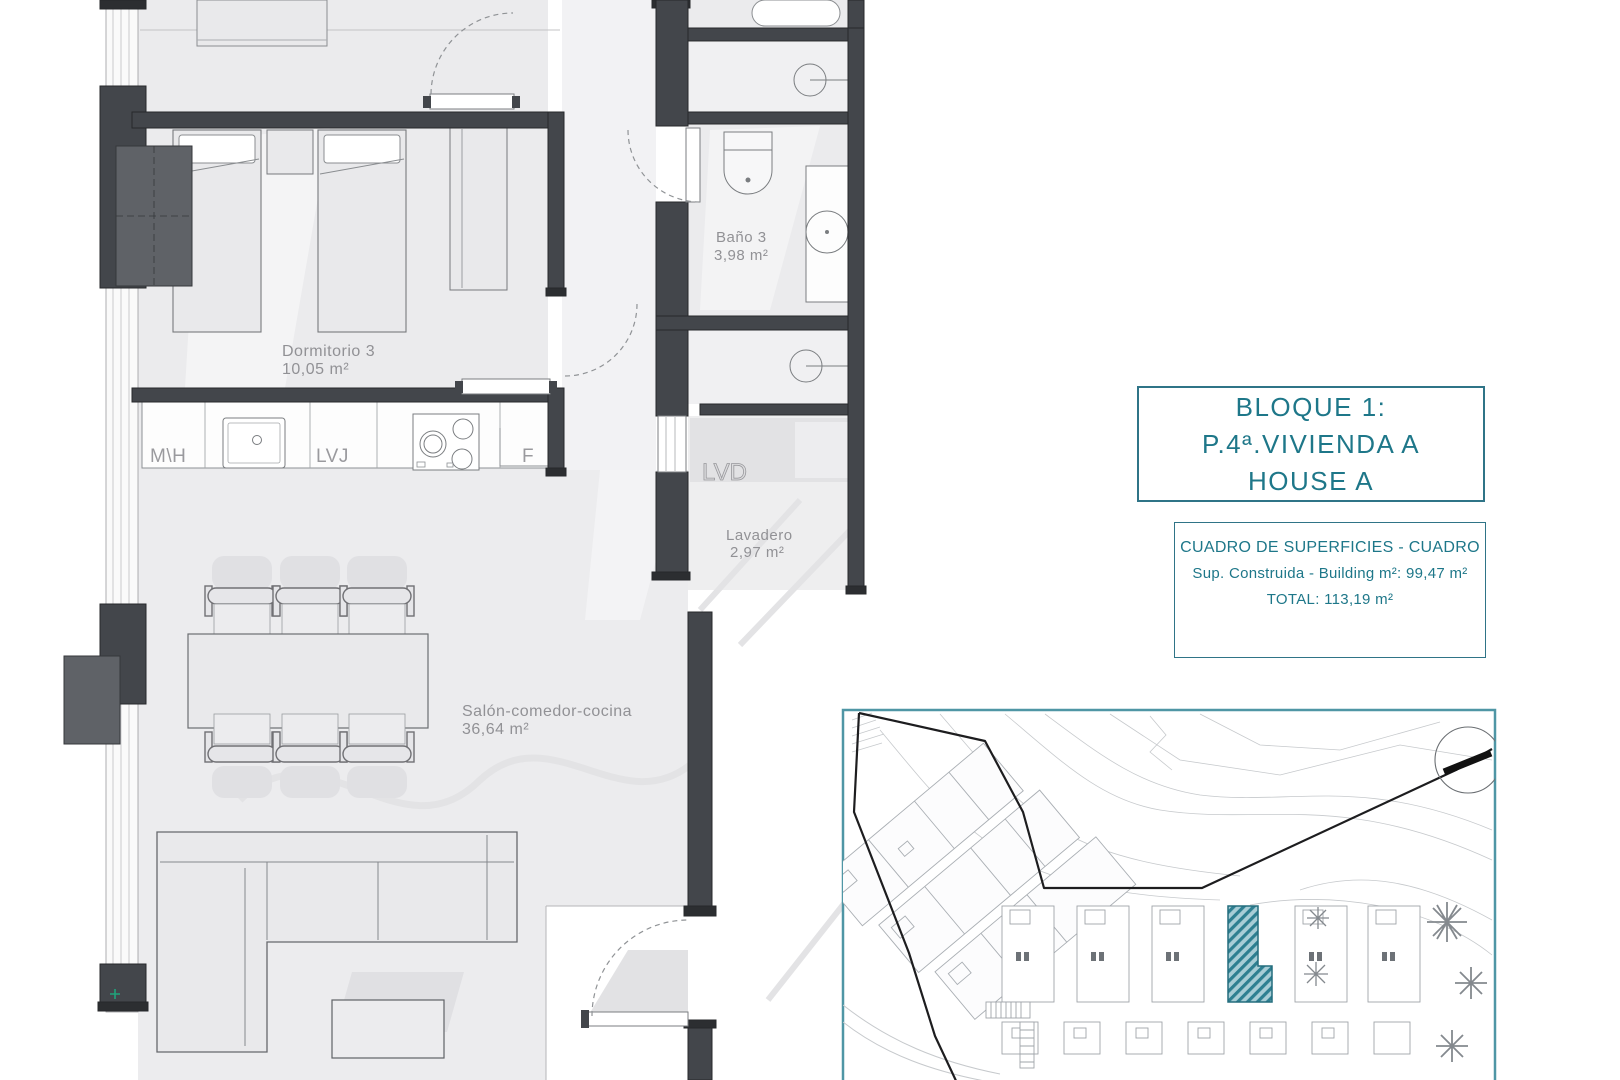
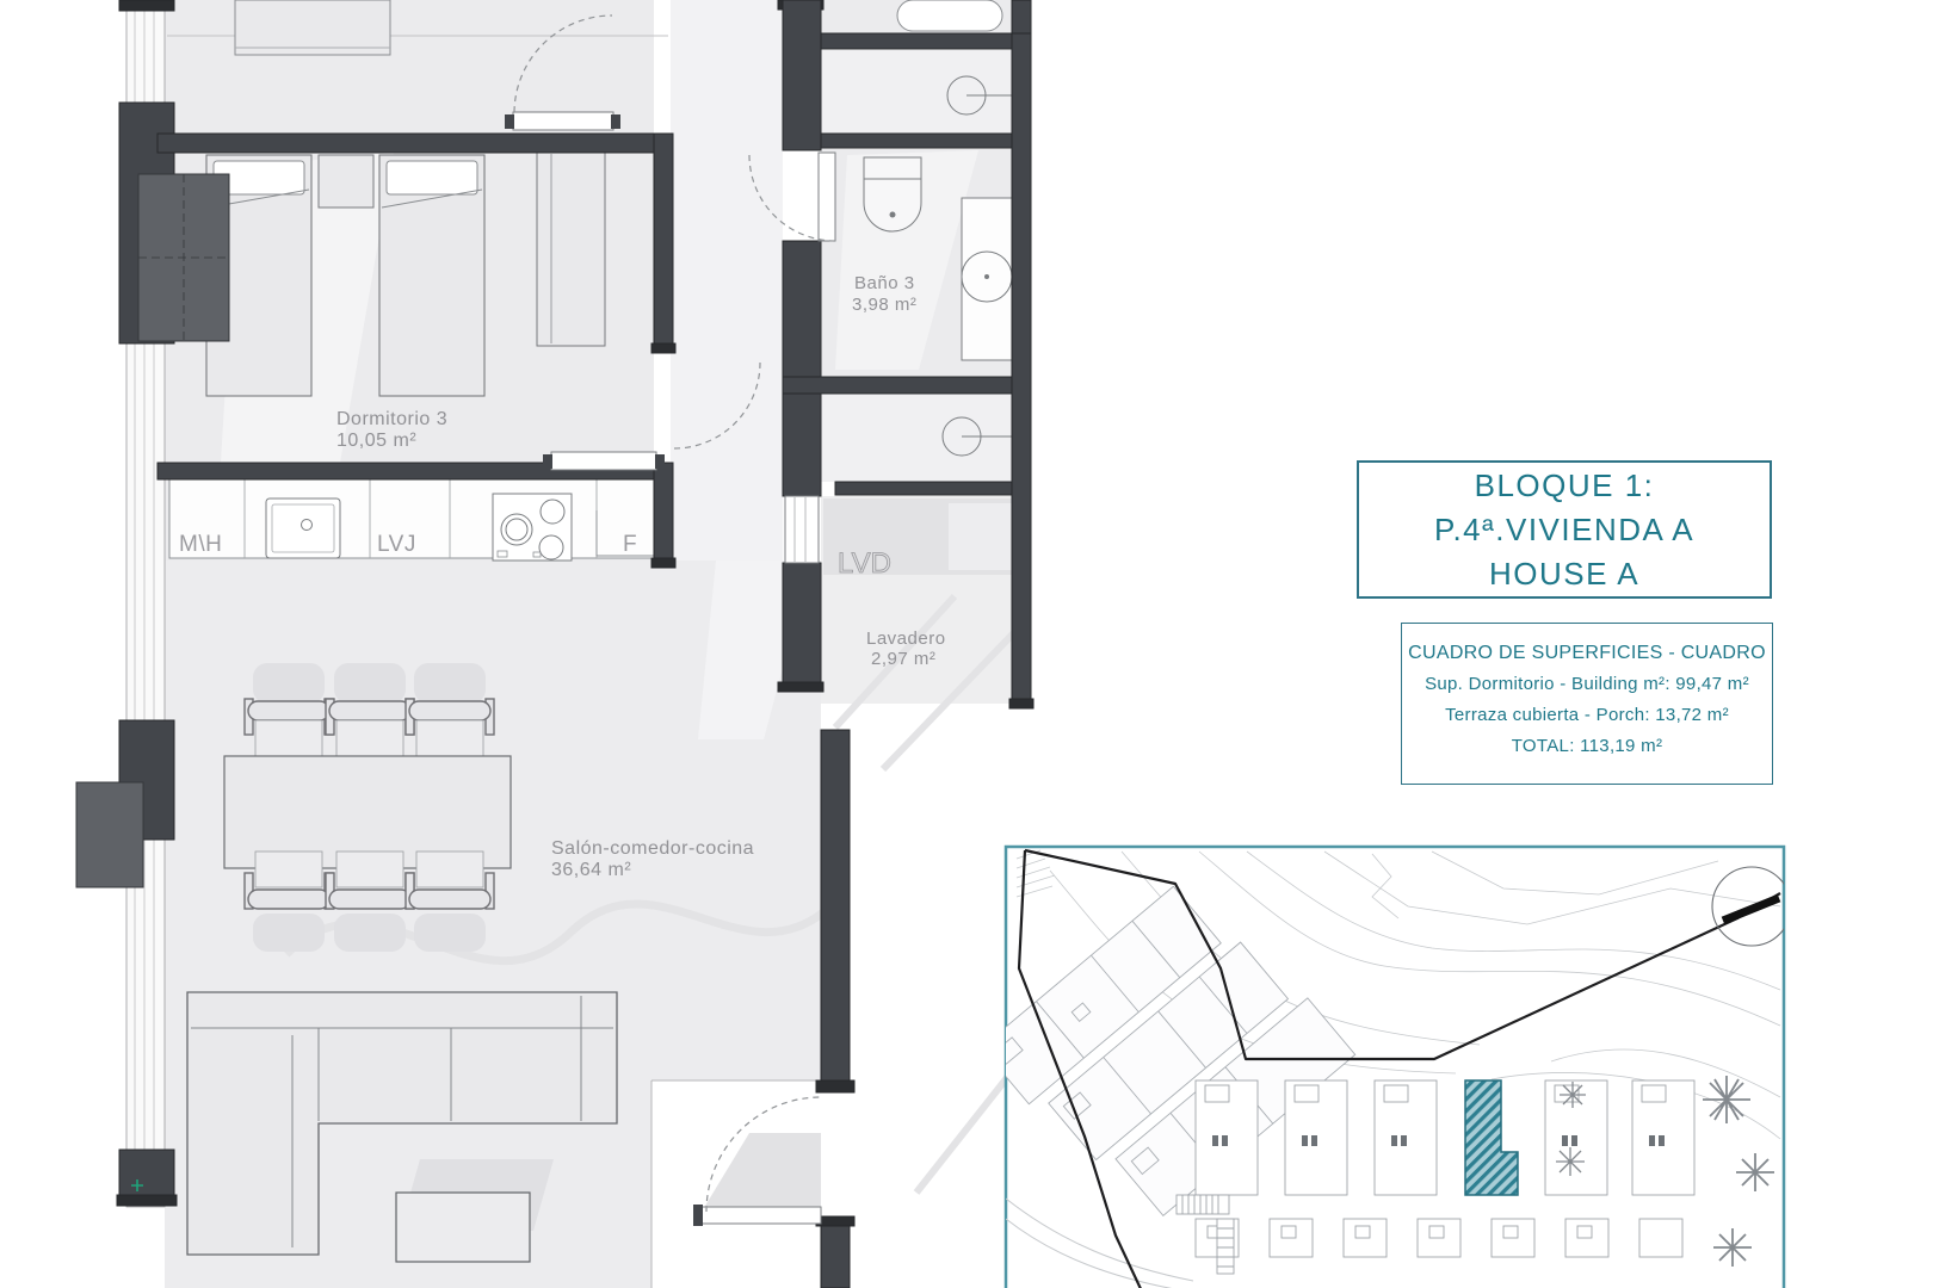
  Dormitorio 3
  10,05 m²
  Baño 3
  3,98 m²
  Lavadero
  2,97 m²
  Salón-comedor-cocina
  36,64 m²
  M\H
  LVJ
  F
  LVD
  BLOQUE 1:
  P.4ª.VIVIENDA A
  HOUSE A
  CUADRO DE SUPERFICIES - CUADRO
- Sup. Construida - Building m²: 99,47 m²
+ Sup. Dormitorio - Building m²: 99,47 m²
+ Terraza cubierta - Porch: 13,72 m²
  TOTAL: 113,19 m²
